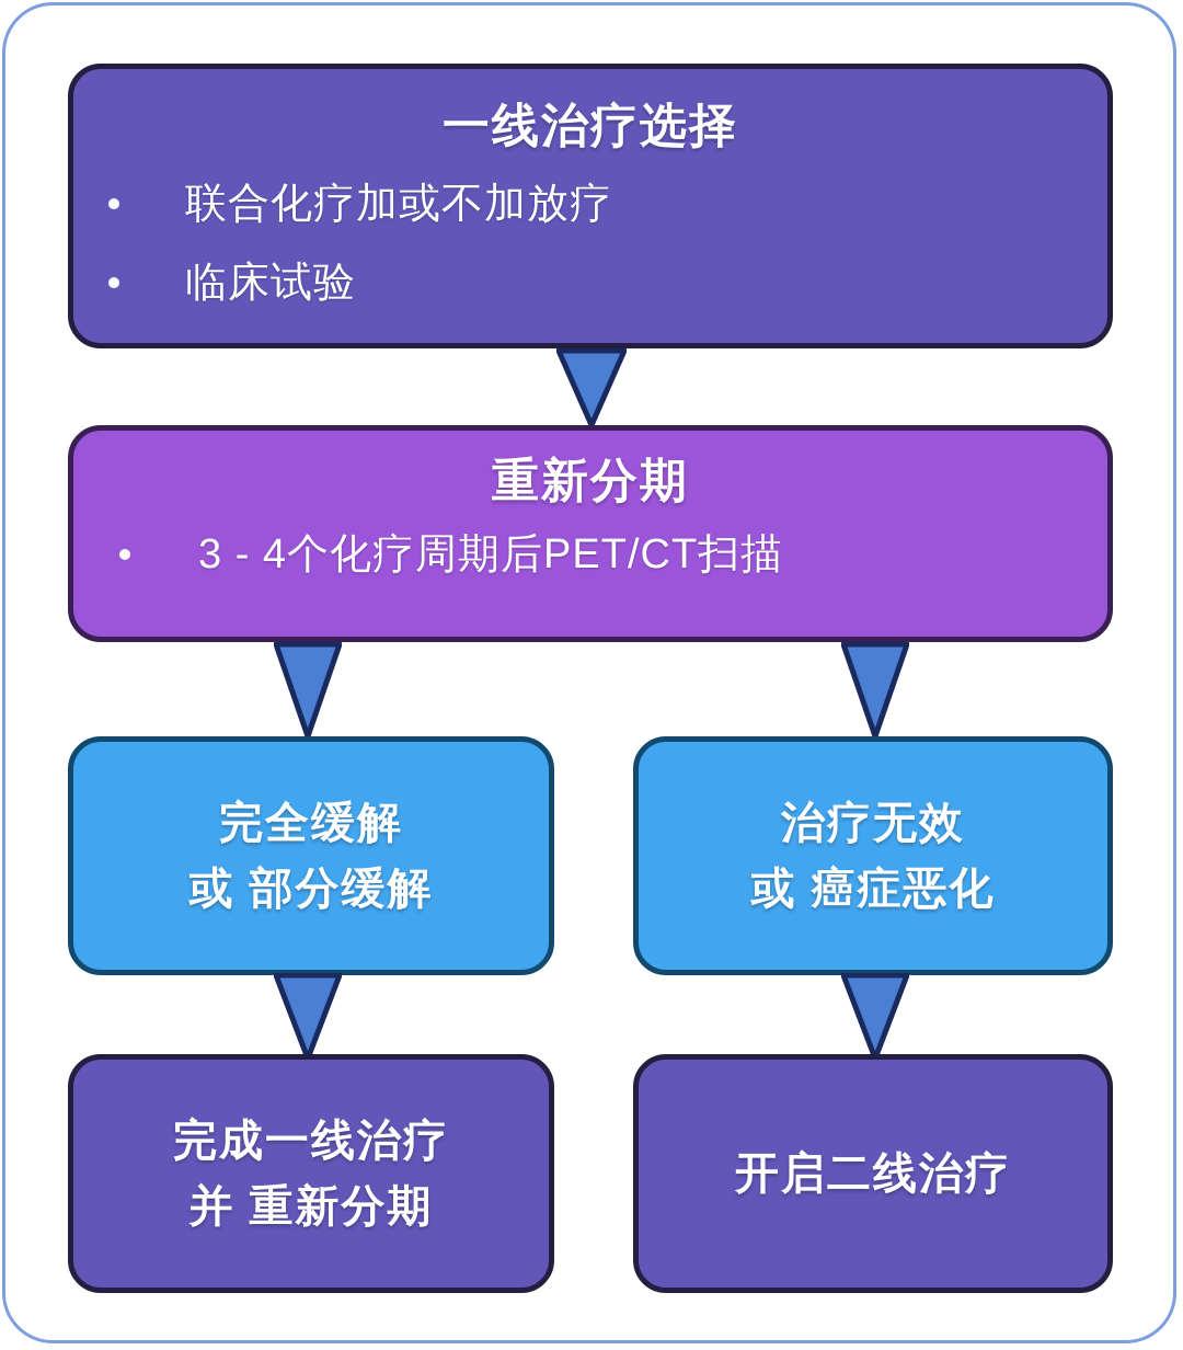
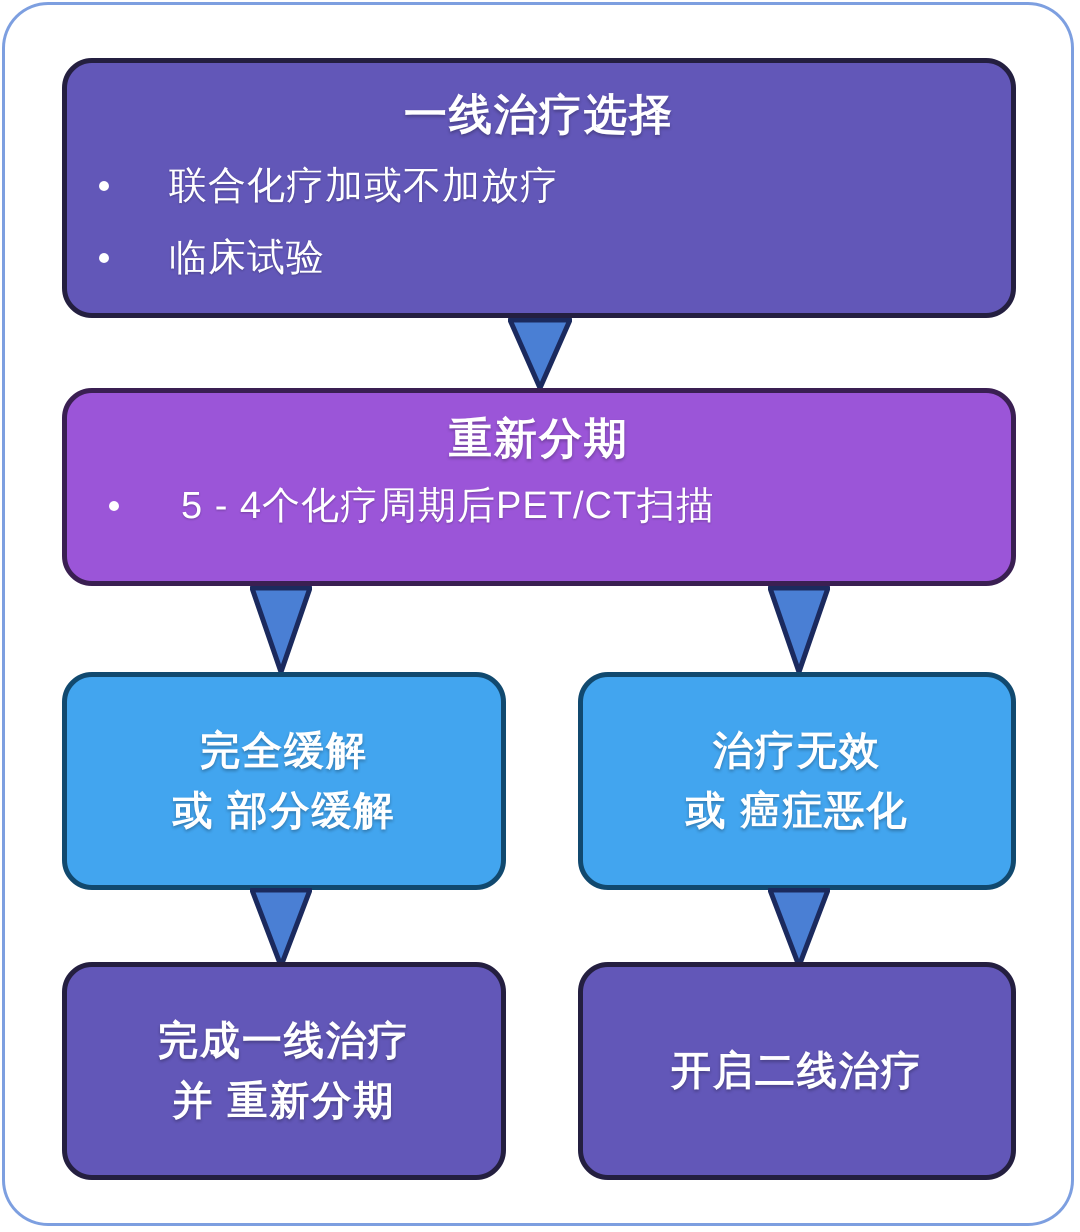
  一线治疗选择
  联合化疗加或不加放疗
  临床试验
  重新分期
- 3 - 4个化疗周期后PET/CT扫描
+ 5 - 4个化疗周期后PET/CT扫描
  完全缓解
  或 部分缓解
  治疗无效
  或 癌症恶化
  完成一线治疗
  并 重新分期
  开启二线治疗
